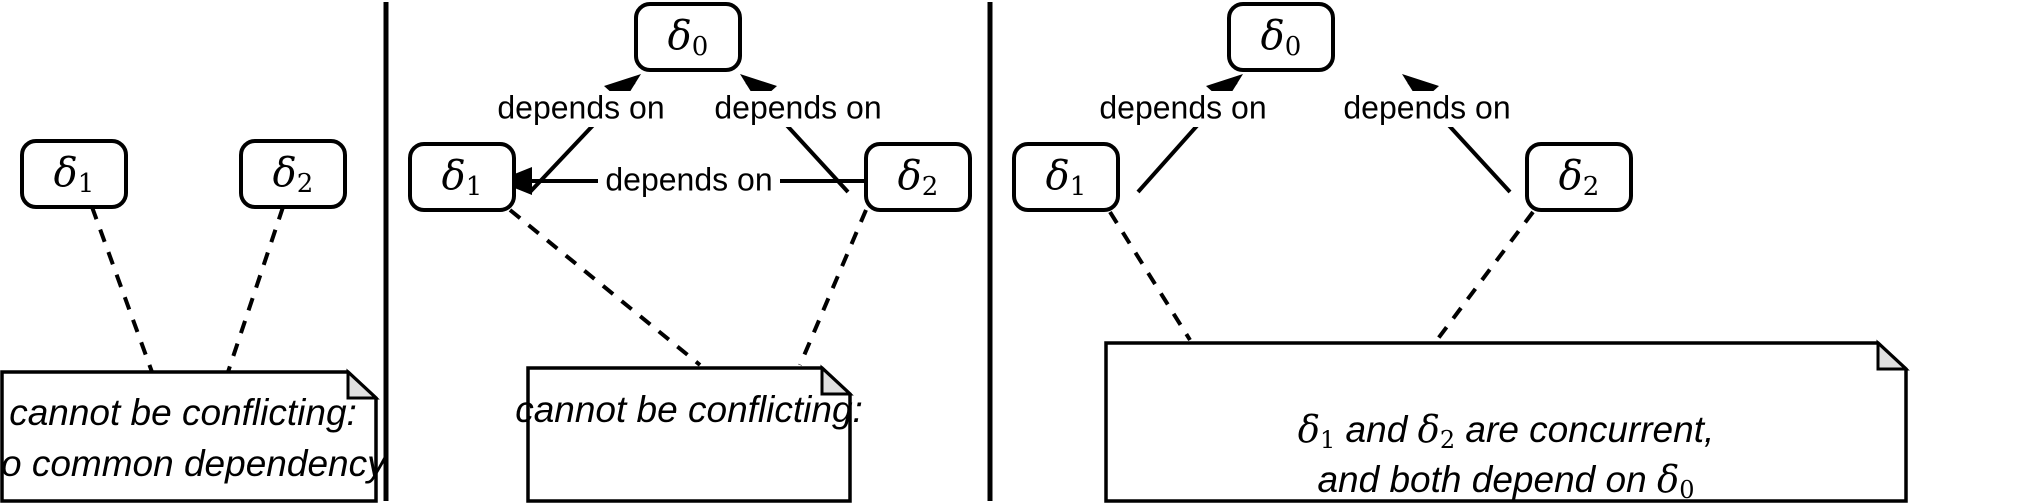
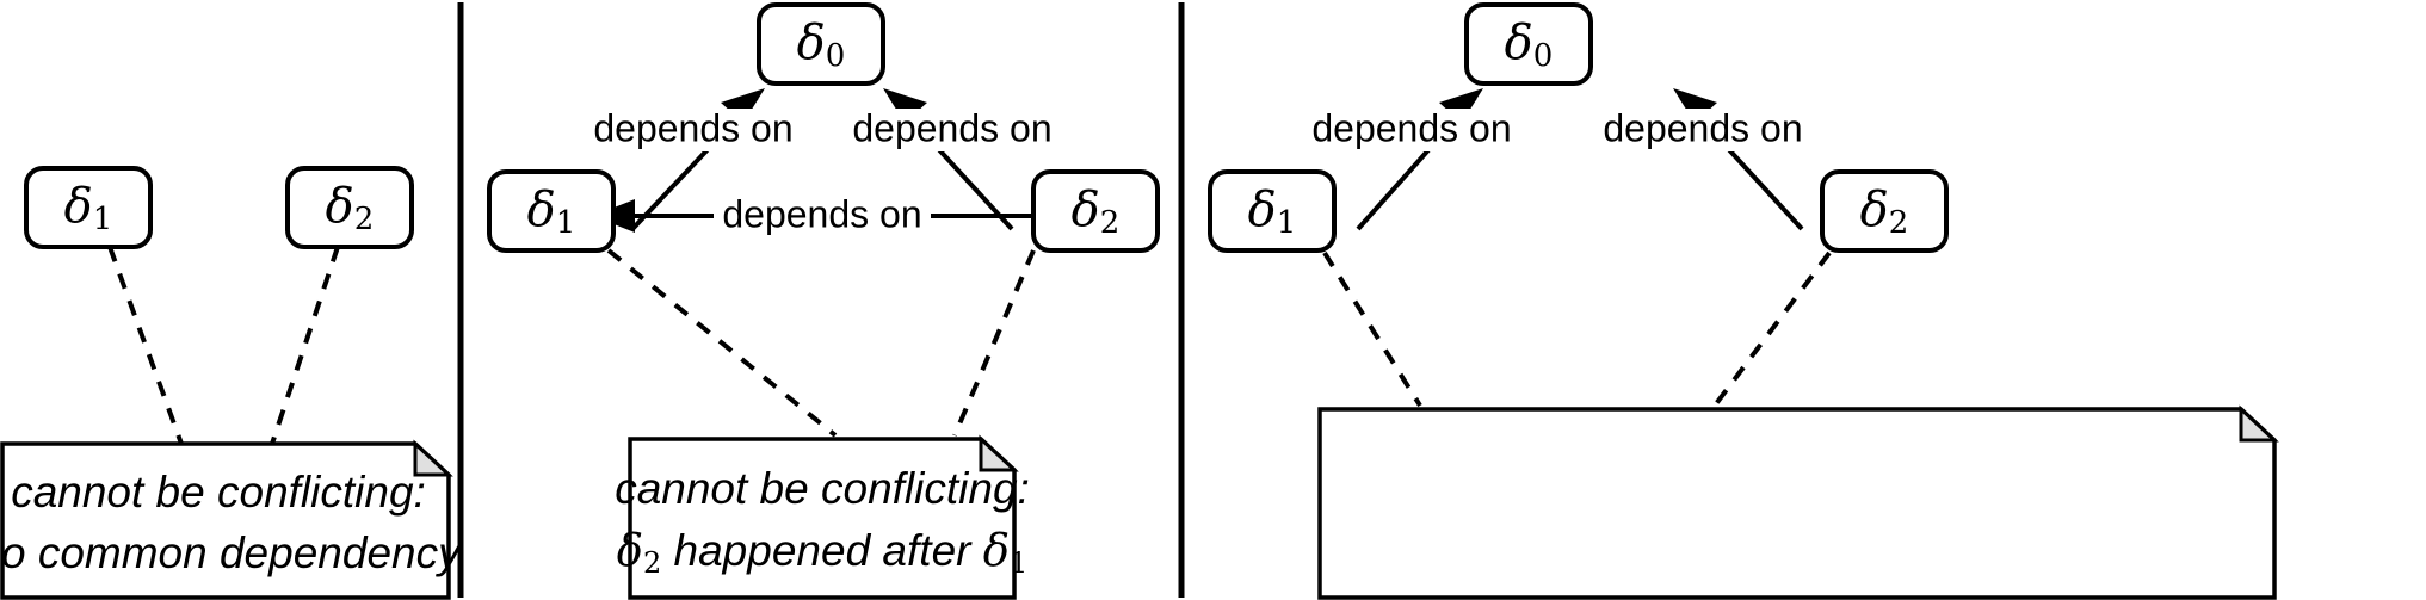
  δ1
  δ2
  cannot be conflicting:
  o common dependency
  depends on
  depends on
  depends on
  δ0
  δ1
  δ2
  cannot be conflicting:
+ δ2 happened after δ1
  depends on
  depends on
  δ0
  δ1
  δ2
- δ1 and δ2 are concurrent,
- and both depend on δ0
